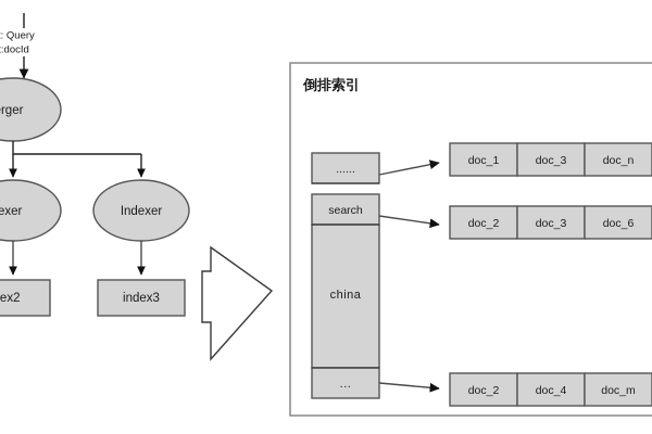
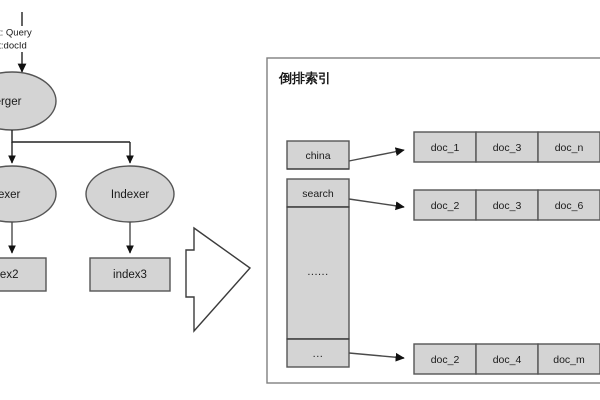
  : Query
  :docId
  rger
  exer
  Indexer
  ex2
  index3
  倒排索引
- ......
+ china
  search
- china
+ ......
  ...
  doc_1
  doc_3
  doc_n
  doc_2
  doc_3
  doc_6
  doc_2
  doc_4
  doc_m
